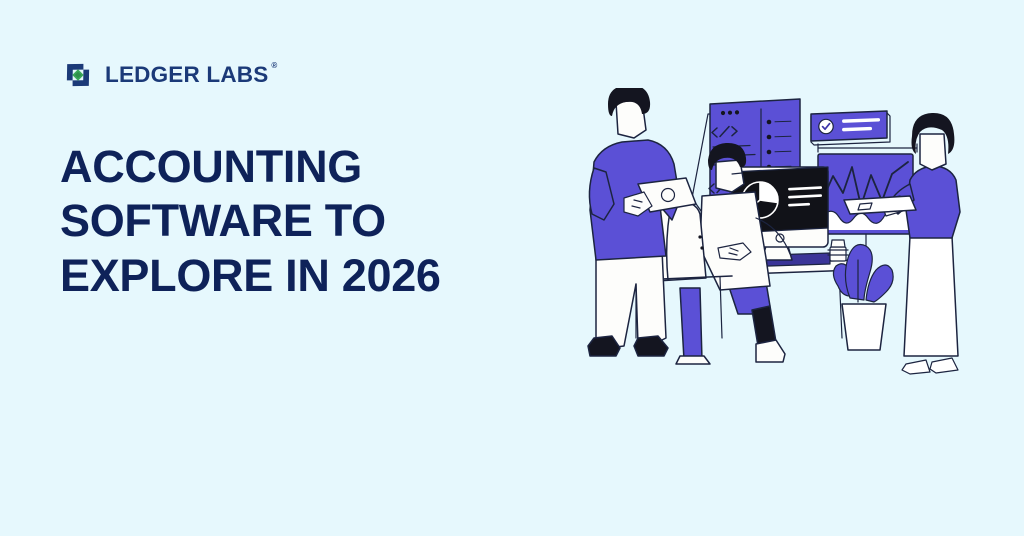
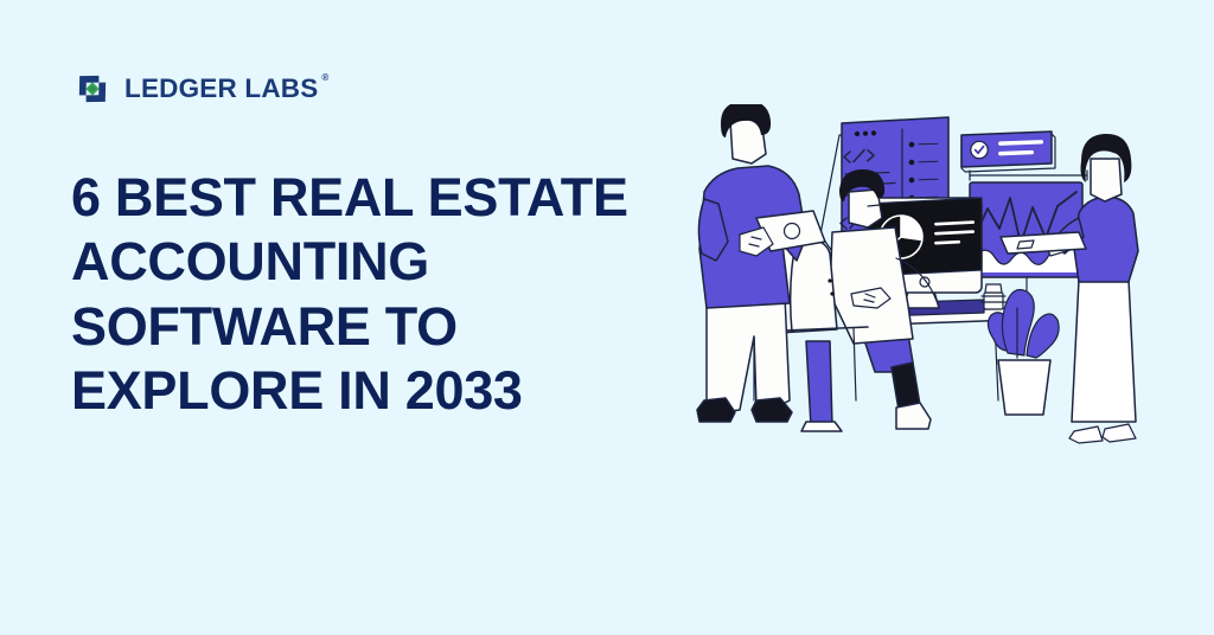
  LEDGER LABS
  ®
+ 6 BEST REAL ESTATE
  ACCOUNTING
  SOFTWARE TO
- EXPLORE IN 2026
+ EXPLORE IN 2033
